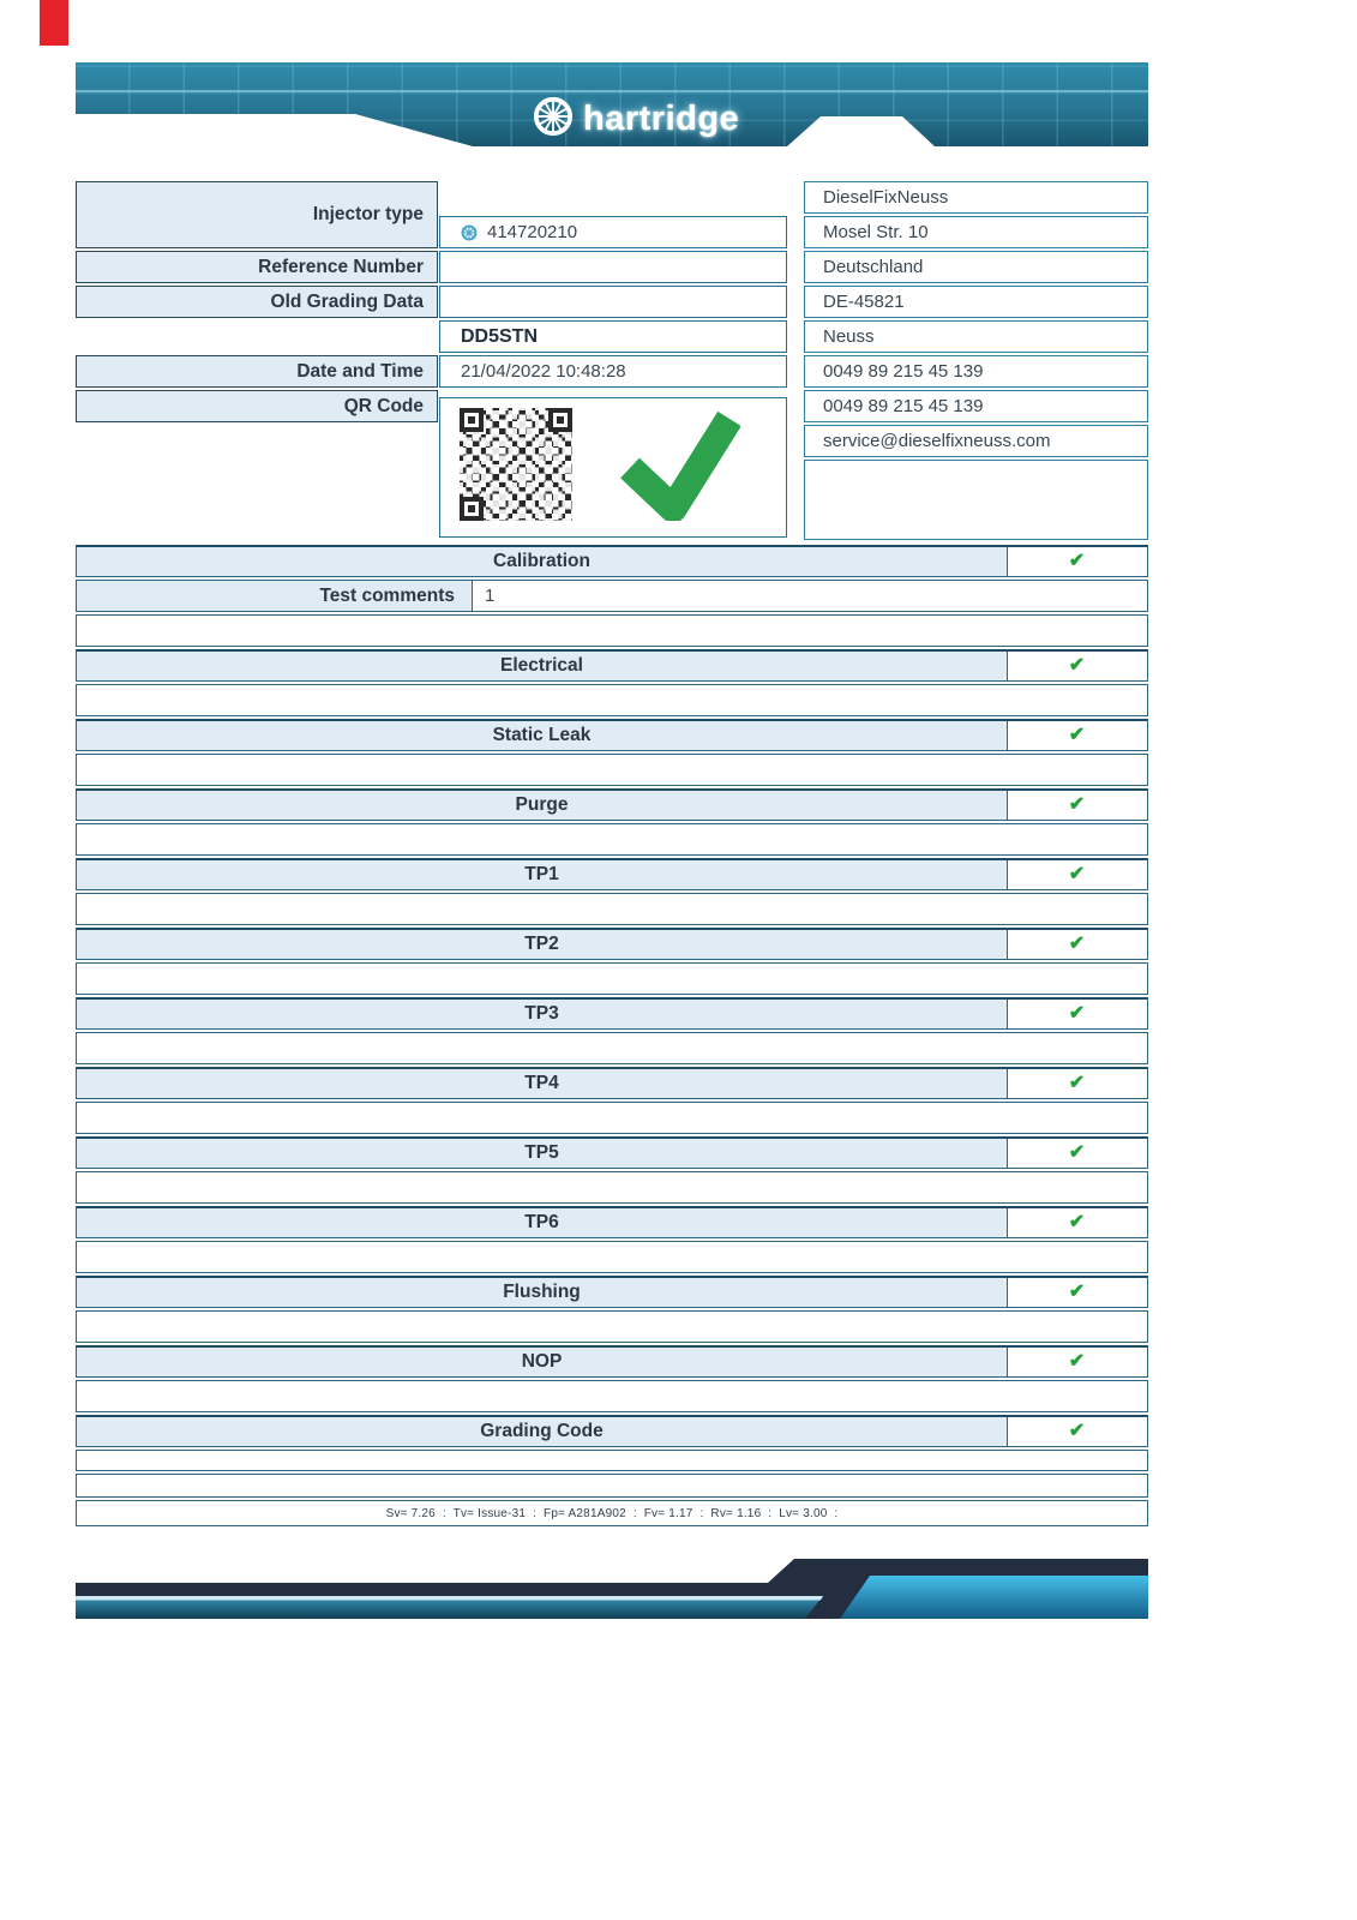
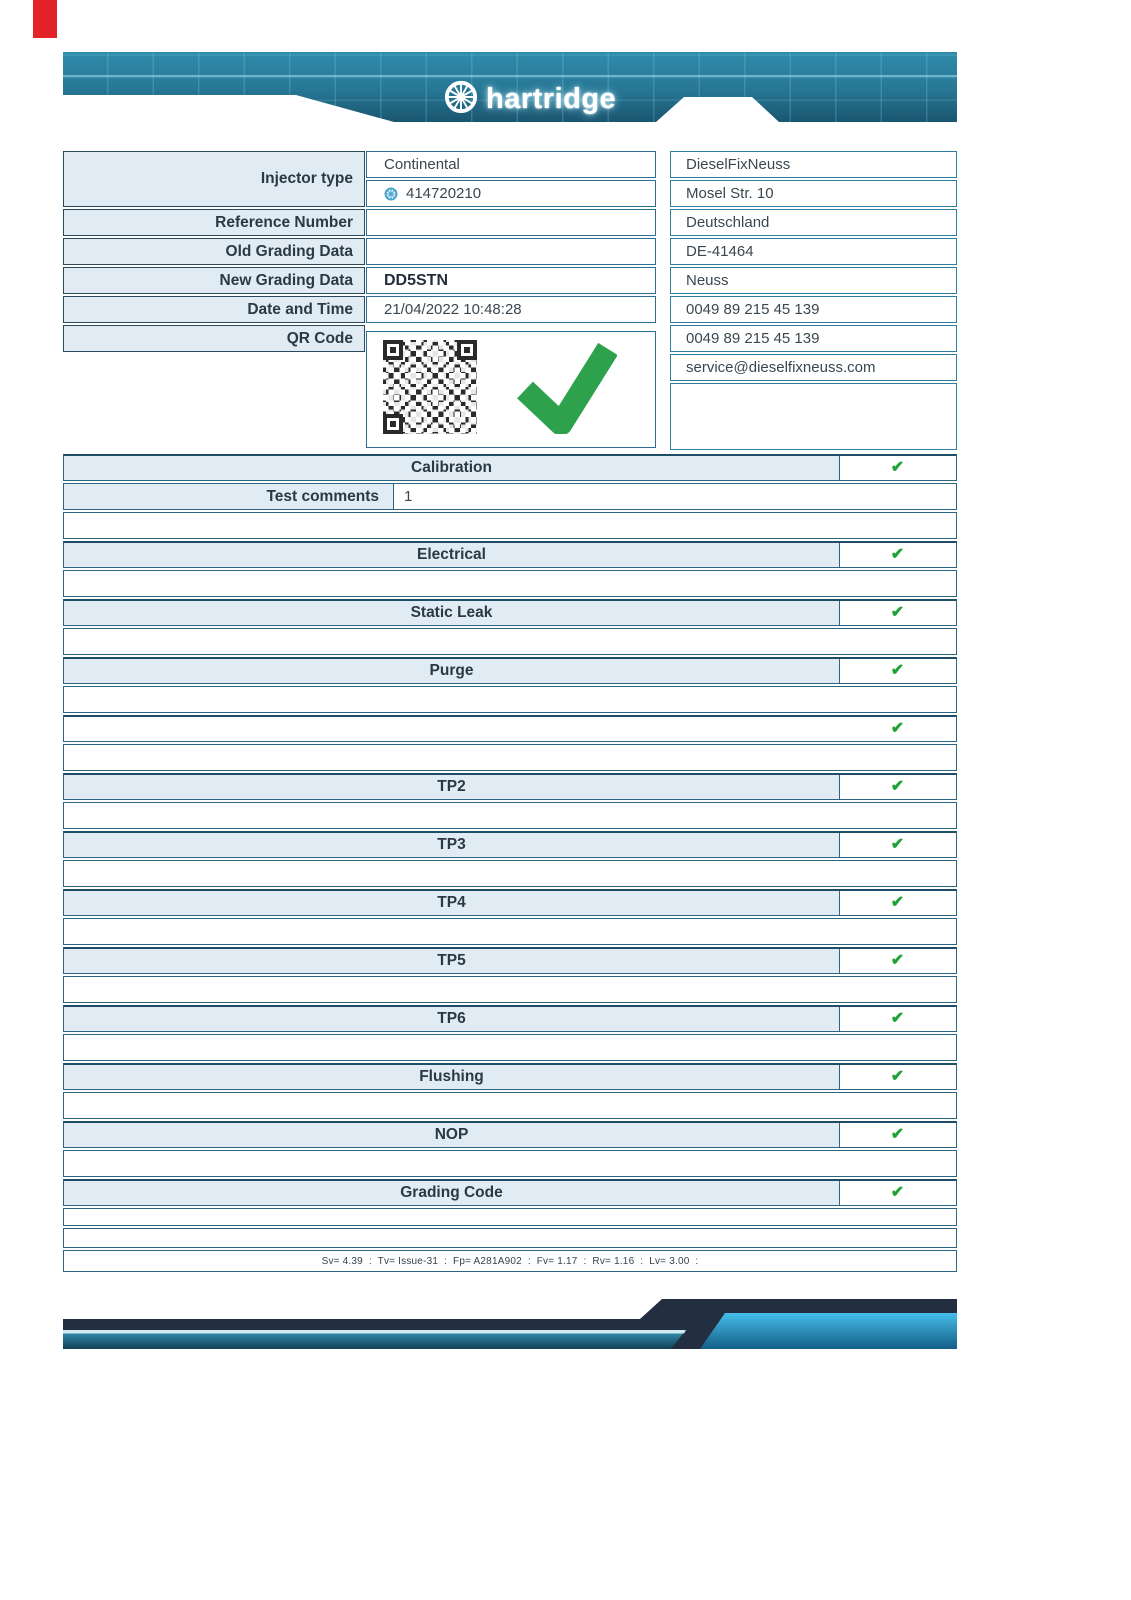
  hartridge
  Injector type
  Reference Number
  Old Grading Data
+ New Grading Data
  Date and Time
  QR Code
+ Continental
  414720210
  DD5STN
  21/04/2022 10:48:28
  DieselFixNeuss
  Mosel Str. 10
  Deutschland
- DE-45821
+ DE-41464
  Neuss
  0049 89 215 45 139
  0049 89 215 45 139
  service@dieselfixneuss.com
  Calibration
  ✔
  Test comments
  1
- Sv= 7.26 : Tv= Issue-31 : Fp= A281A902 : Fv= 1.17 : Rv= 1.16 : Lv= 3.00 :
+ Sv= 4.39 : Tv= Issue-31 : Fp= A281A902 : Fv= 1.17 : Rv= 1.16 : Lv= 3.00 :
  Electrical
  ✔
  Static Leak
  ✔
  Purge
  ✔
- TP1
  ✔
  TP2
  ✔
  TP3
  ✔
  TP4
  ✔
  TP5
  ✔
  TP6
  ✔
  Flushing
  ✔
  NOP
  ✔
  Grading Code
  ✔
